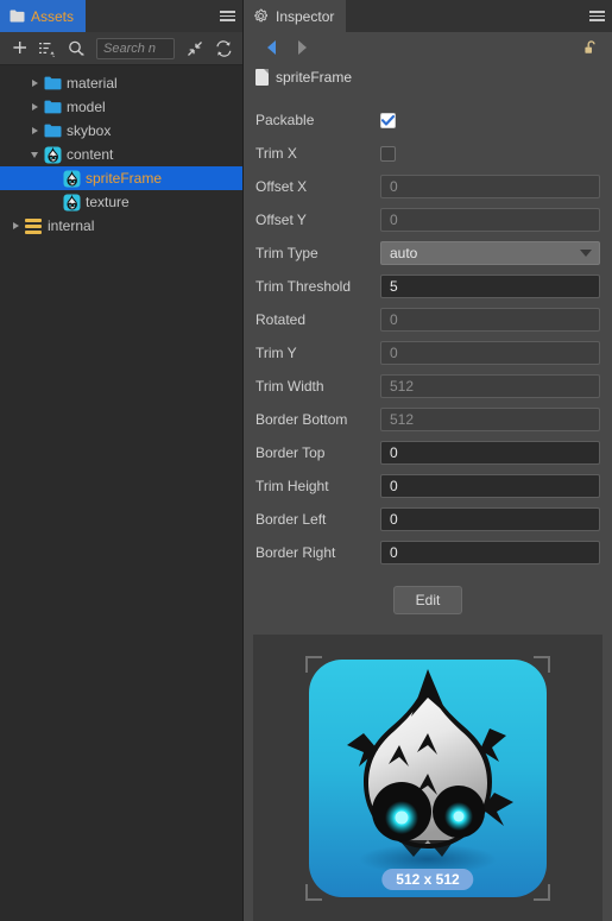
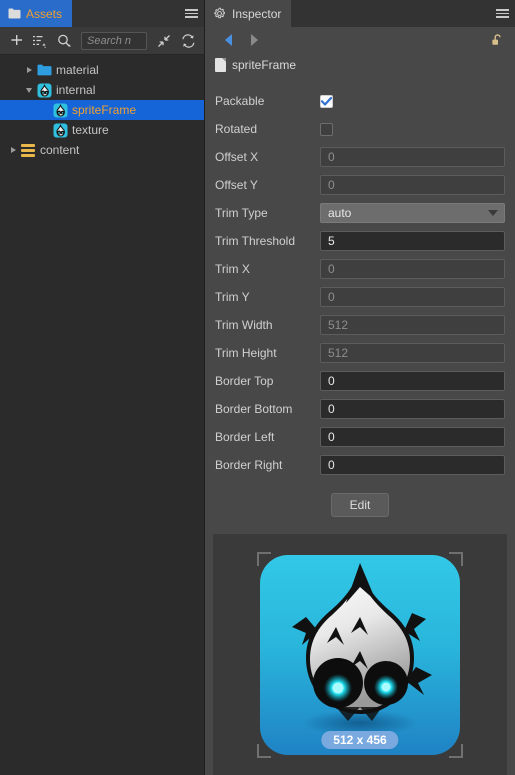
  Assets
  Search n
  material
- model
- skybox
- content
+ internal
  spriteFrame
  texture
- internal
+ content
  Inspector
  spriteFrame
  Packable
- Trim X
+ Rotated
  Offset X
  0
  Offset Y
  0
  Trim Type
  auto
  Trim Threshold
  5
- Rotated
+ Trim X
  0
  Trim Y
  0
  Trim Width
  512
- Border Bottom
+ Trim Height
  512
  Border Top
  0
- Trim Height
+ Border Bottom
  0
  Border Left
  0
  Border Right
  0
  Edit
- 512 x 512
+ 512 x 456
